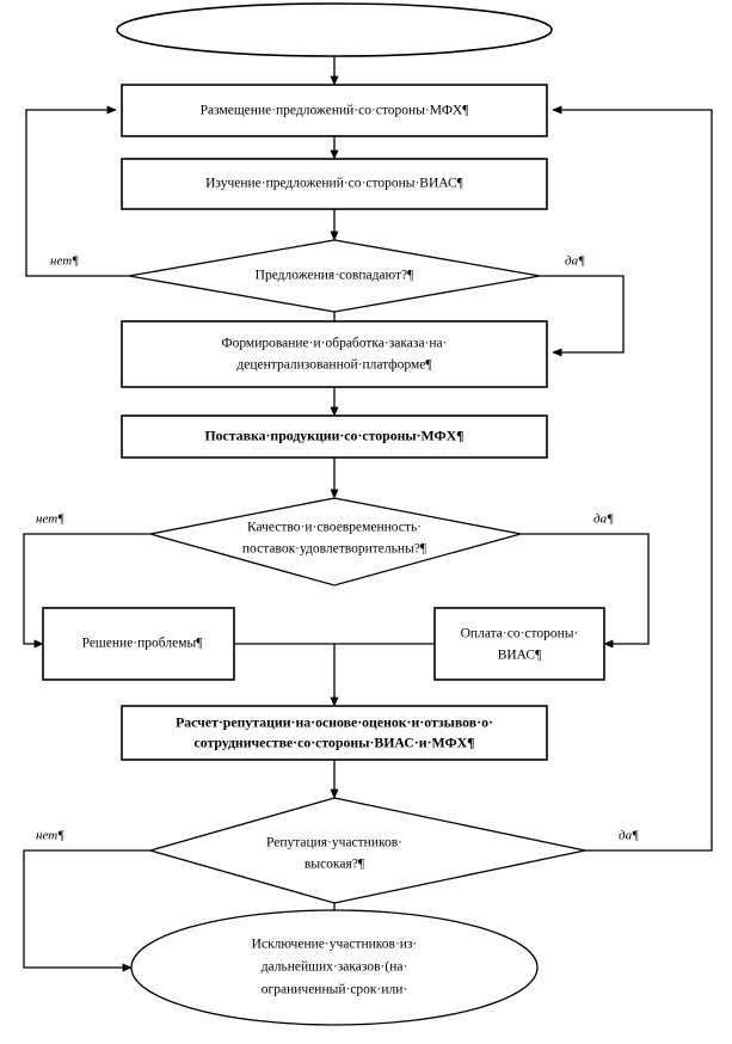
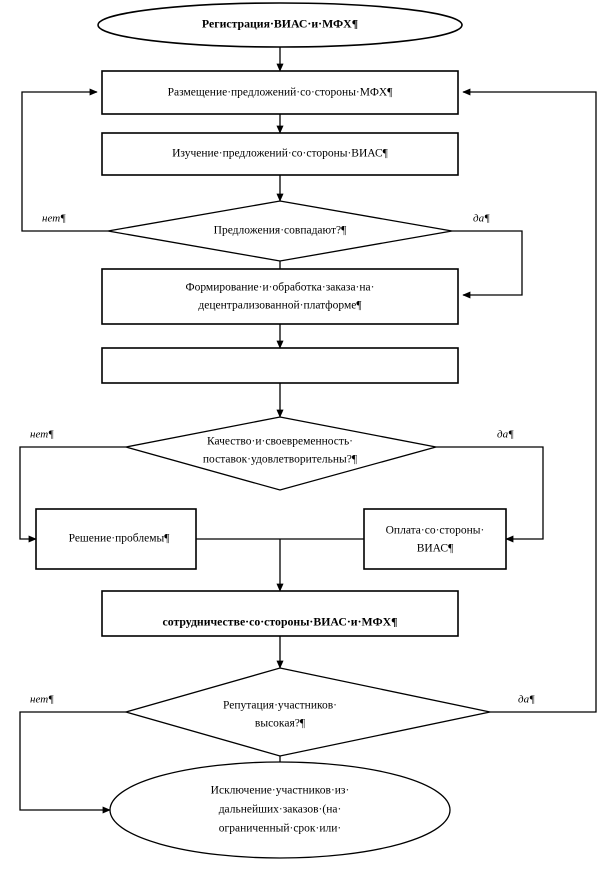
+ Регистрация·ВИАС·и·МФХ¶
  Размещение·предложений·со·стороны·МФХ¶
  Изучение·предложений·со·стороны·ВИАС¶
  Предложения·совпадают?¶
  Формирование·и·обработка·заказа·на·
  децентрализованной·платформе¶
- Поставка·продукции·со·стороны·МФХ¶
  Качество·и·своевременность·
  поставок·удовлетворительны?¶
  Решение·проблемы¶
  Оплата·со·стороны·
  ВИАС¶
- Расчет·репутации·на·основе·оценок·и·отзывов·о·
  сотрудничестве·со·стороны·ВИАС·и·МФХ¶
  Репутация·участников·
  высокая?¶
  Исключение·участников·из·
  дальнейших·заказов·(на·
  ограниченный·срок·или·
  нет¶
  да¶
  нет¶
  да¶
  нет¶
  да¶
